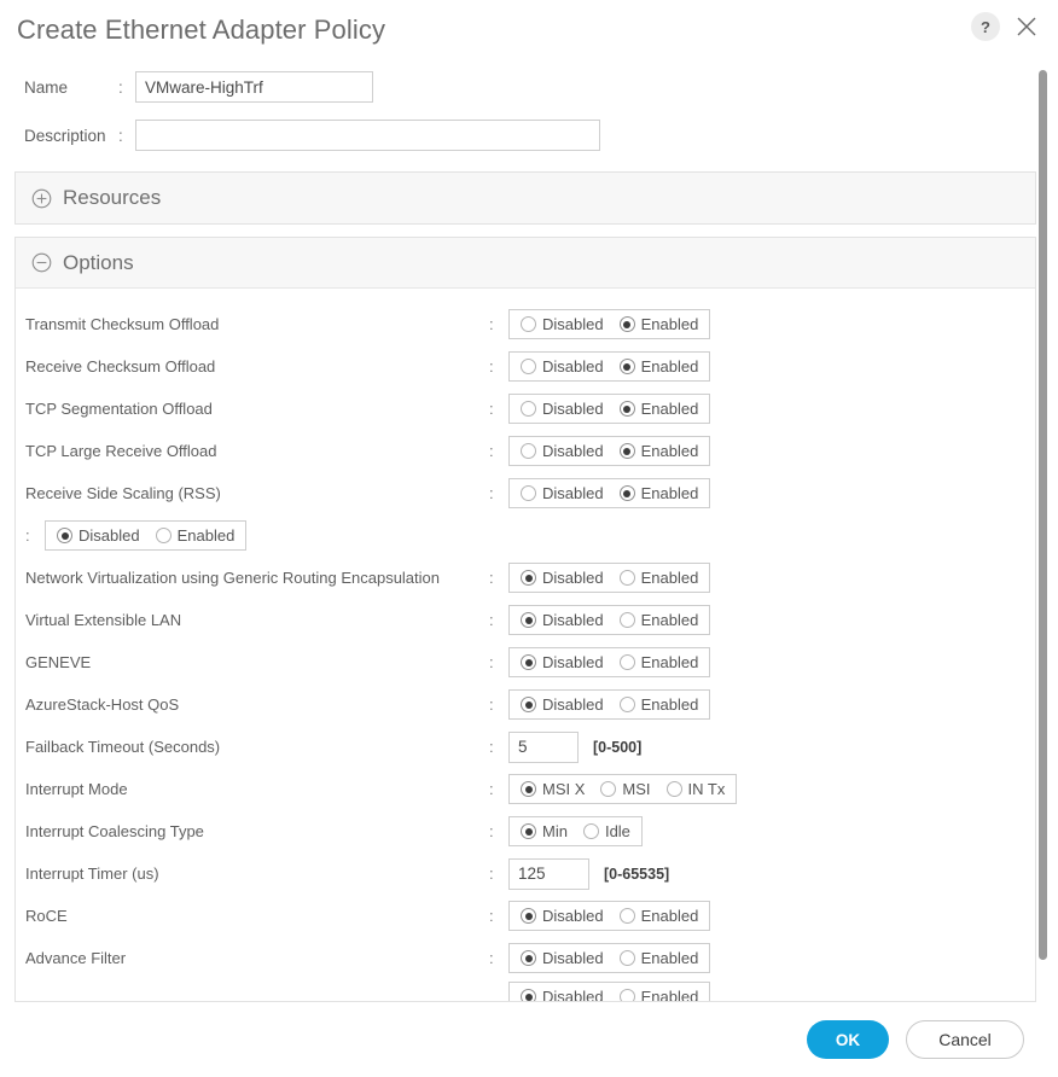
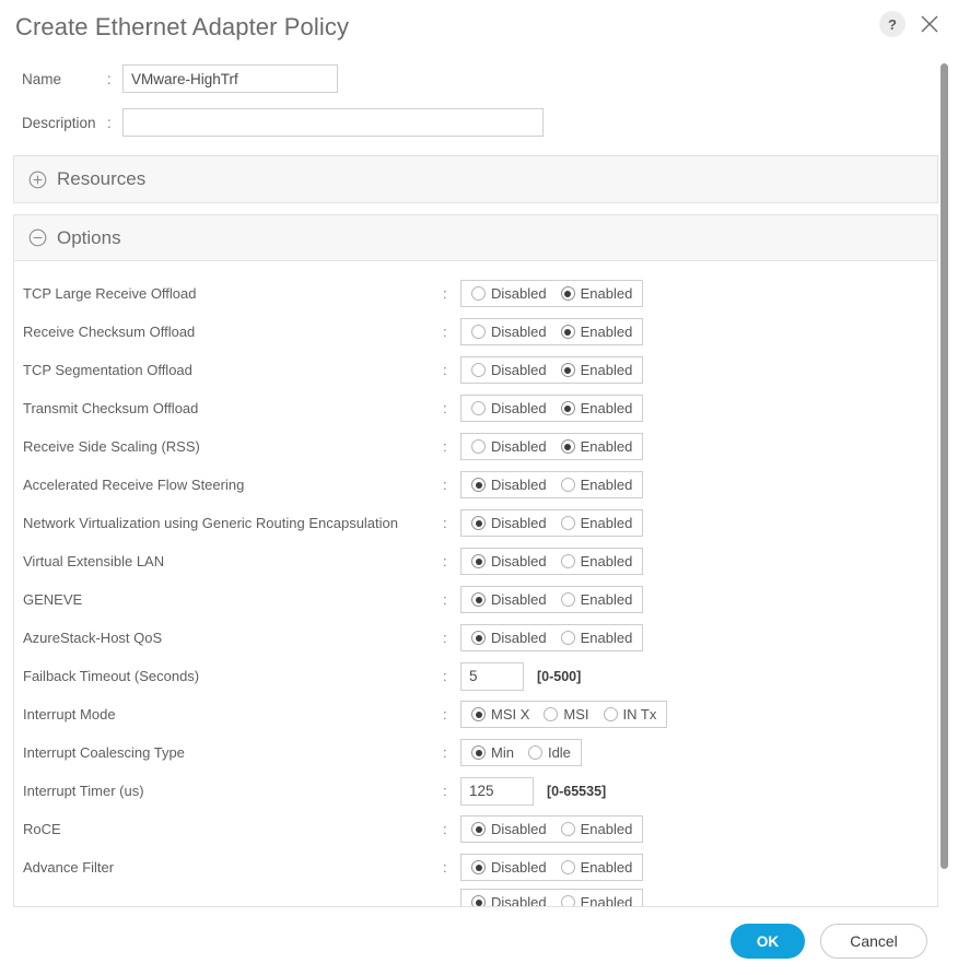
  Create Ethernet Adapter Policy
  ?
  Name
  :
  VMware-HighTrf
  Description
  :
  Resources
  Options
- Transmit Checksum Offload
+ TCP Large Receive Offload
  :
  Disabled
  Enabled
  Receive Checksum Offload
  :
  Disabled
  Enabled
  TCP Segmentation Offload
  :
  Disabled
  Enabled
- TCP Large Receive Offload
+ Transmit Checksum Offload
  :
  Disabled
  Enabled
  Receive Side Scaling (RSS)
  :
  Disabled
  Enabled
+ Accelerated Receive Flow Steering
  :
  Disabled
  Enabled
  Network Virtualization using Generic Routing Encapsulation
  :
  Disabled
  Enabled
  Virtual Extensible LAN
  :
  Disabled
  Enabled
  GENEVE
  :
  Disabled
  Enabled
  AzureStack-Host QoS
  :
  Disabled
  Enabled
  Failback Timeout (Seconds)
  :
  5
  [0-500]
  Interrupt Mode
  :
  MSI X
  MSI
  IN Tx
  Interrupt Coalescing Type
  :
  Min
  Idle
  Interrupt Timer (us)
  :
  125
  [0-65535]
  RoCE
  :
  Disabled
  Enabled
  Advance Filter
  :
  Disabled
  Enabled
  Disabled
  Enabled
  OK
  Cancel
